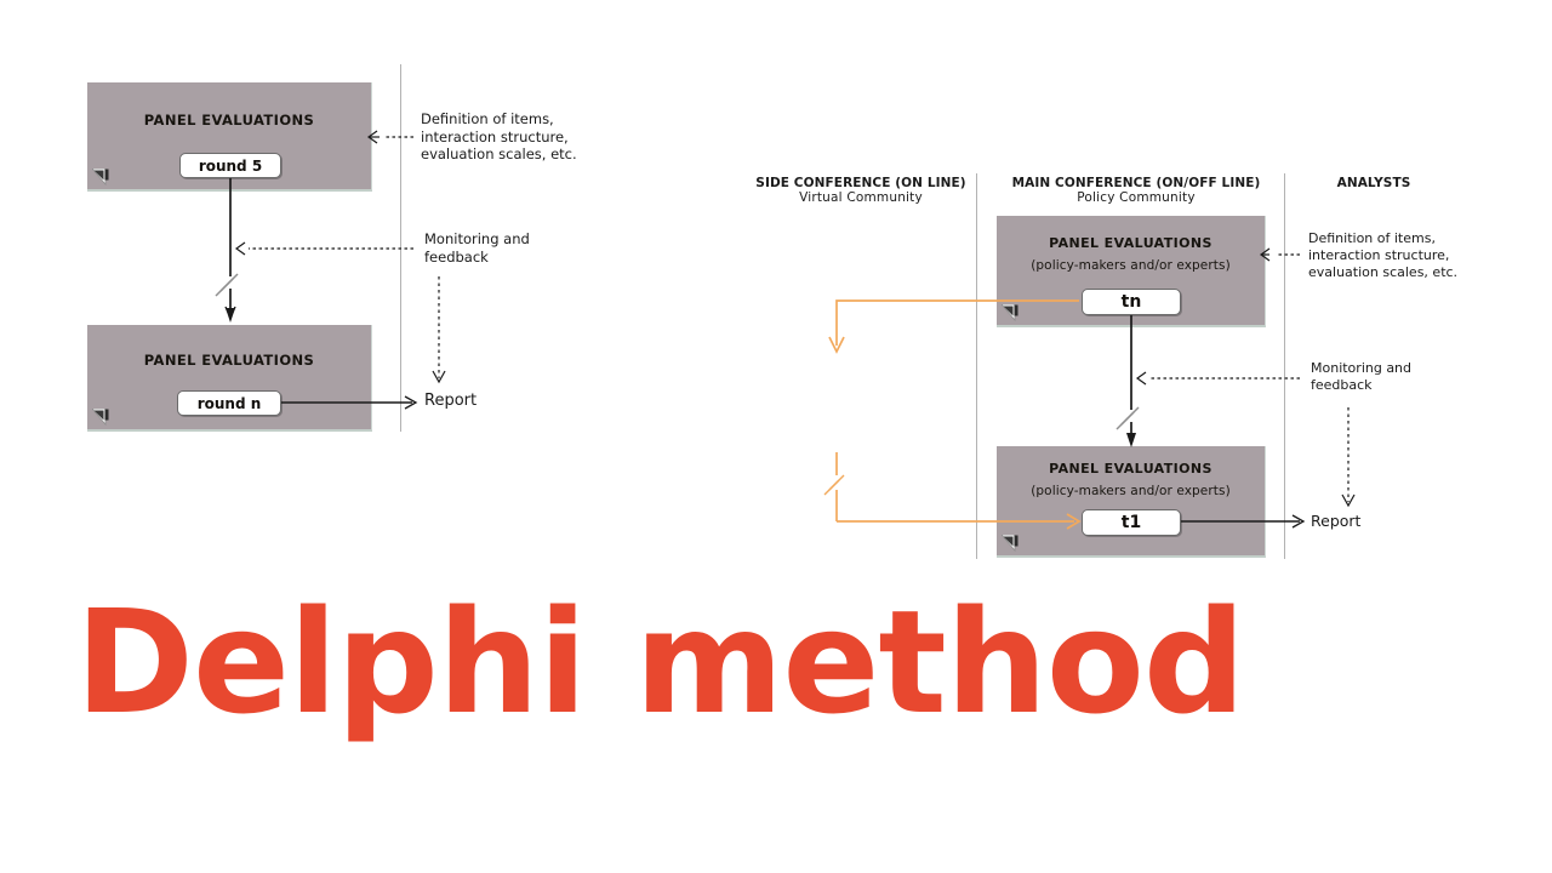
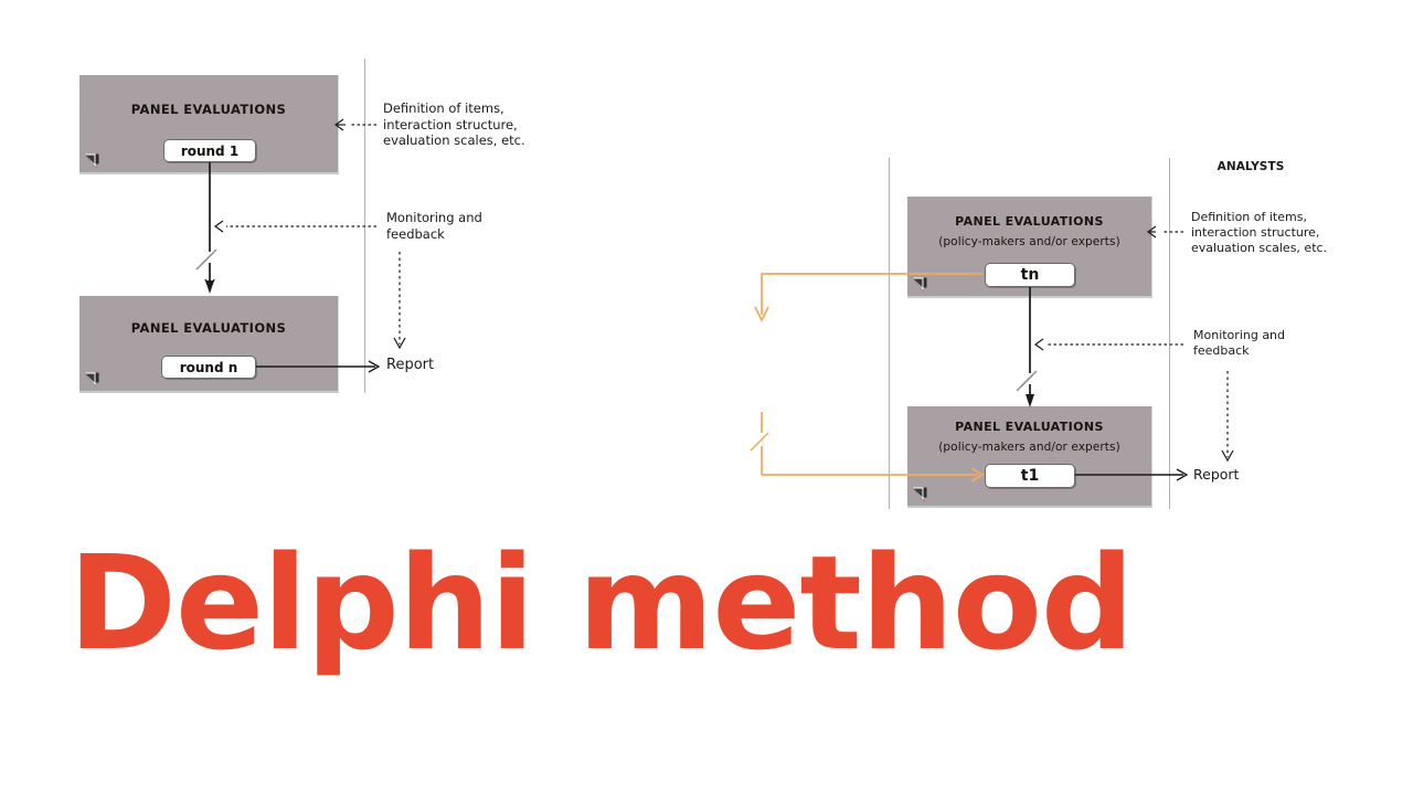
  PANEL EVALUATIONS
- round 5
+ round 1
  PANEL EVALUATIONS
  round n
  Definition of items,
  interaction structure,
  evaluation scales, etc.
  Monitoring and
  feedback
  Report
- SIDE CONFERENCE (ON LINE)
- Virtual Community
- MAIN CONFERENCE (ON/OFF LINE)
- Policy Community
  ANALYSTS
  PANEL EVALUATIONS
  (policy-makers and/or experts)
  tn
  PANEL EVALUATIONS
  (policy-makers and/or experts)
  t1
  Definition of items,
  interaction structure,
  evaluation scales, etc.
  Monitoring and
  feedback
  Report
  Delphi method
